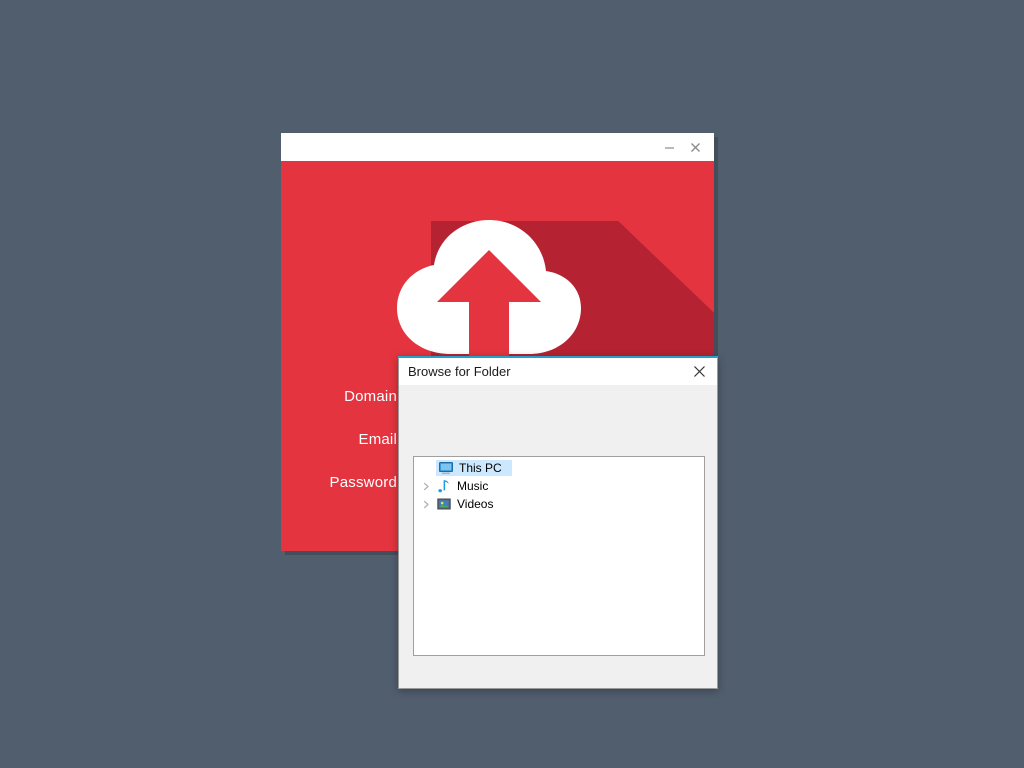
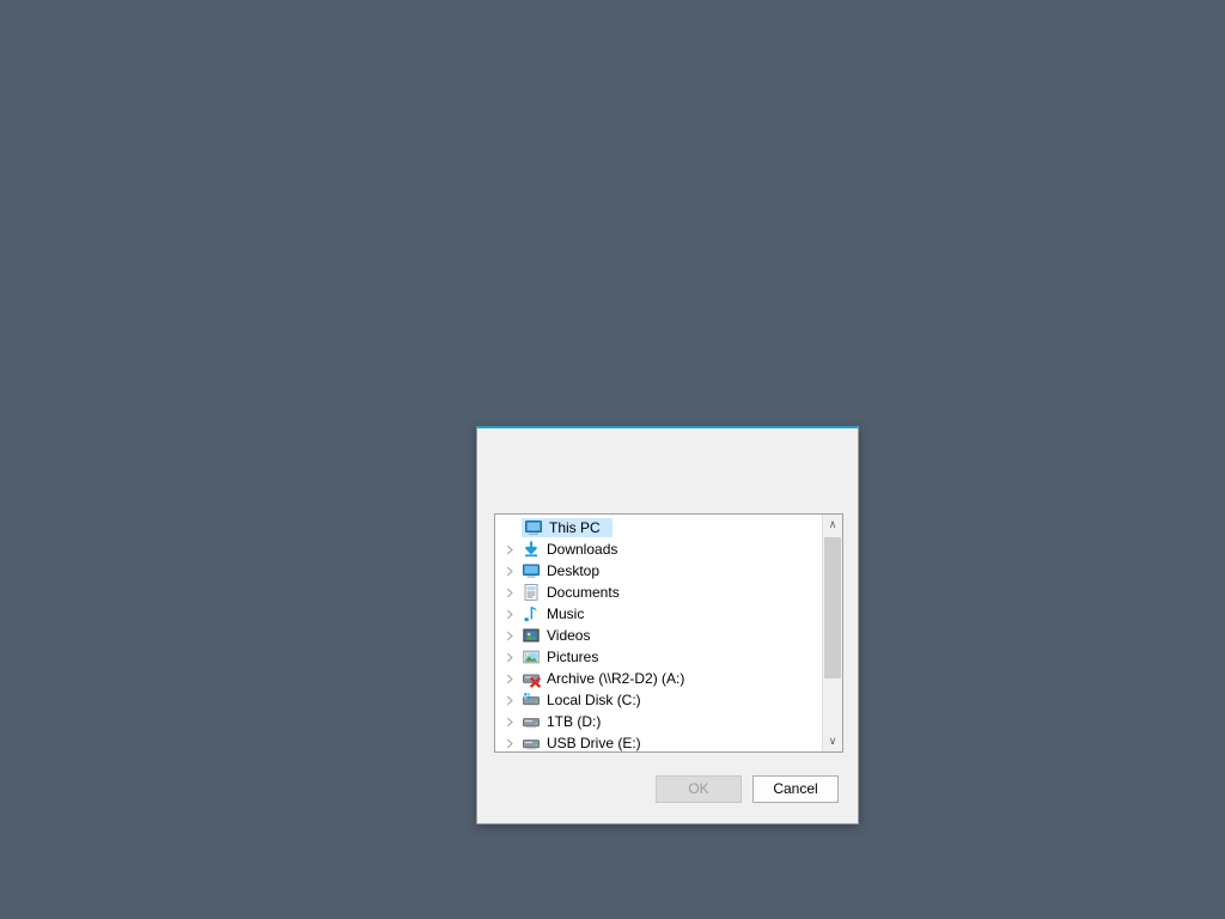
- Domain
- Email
- Password
- Browse for Folder
  This PC
+ Downloads
+ Desktop
+ Documents
  Music
  Videos
+ Pictures
+ Archive (\\R2-D2) (A:)
+ Local Disk (C:)
+ 1TB (D:)
+ USB Drive (E:)
+ ∧
+ ∨
+ OK
+ Cancel
